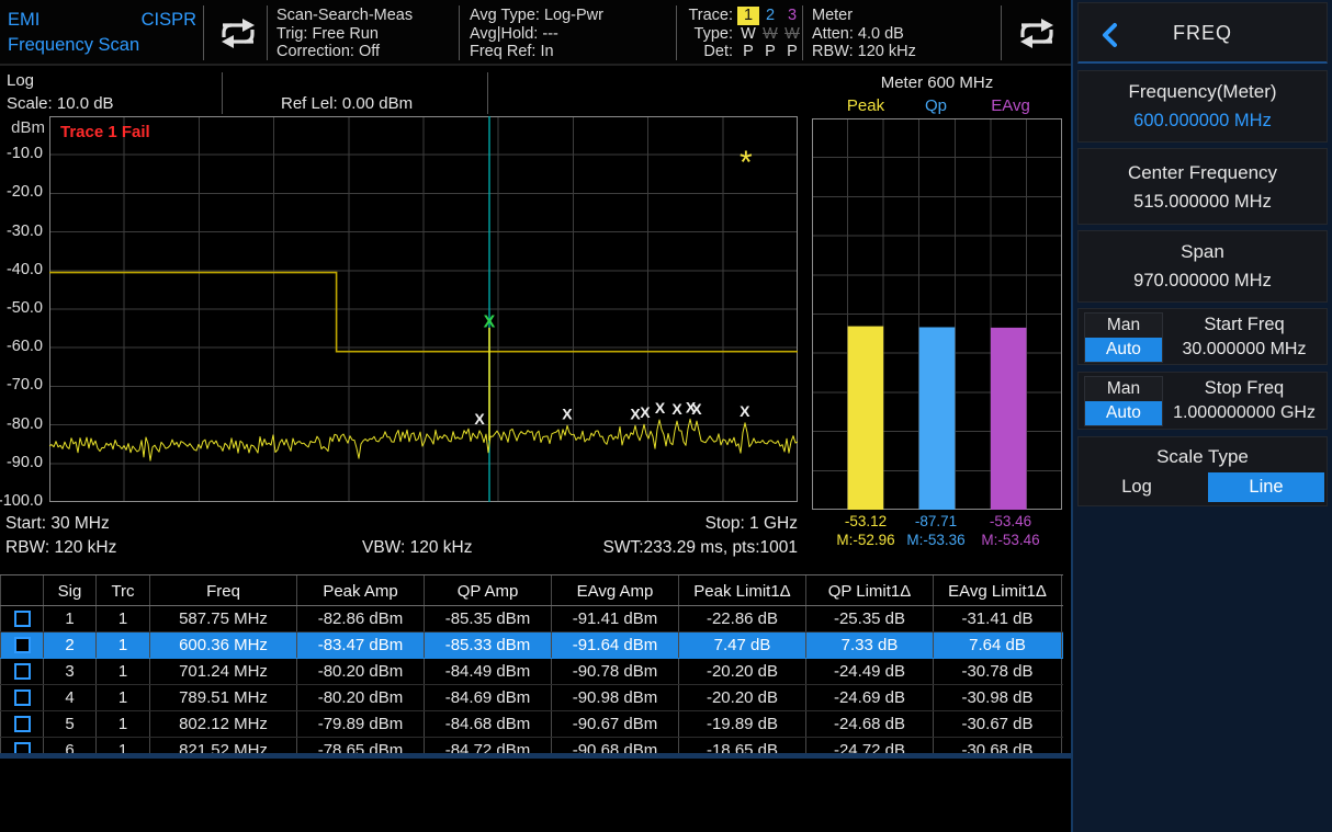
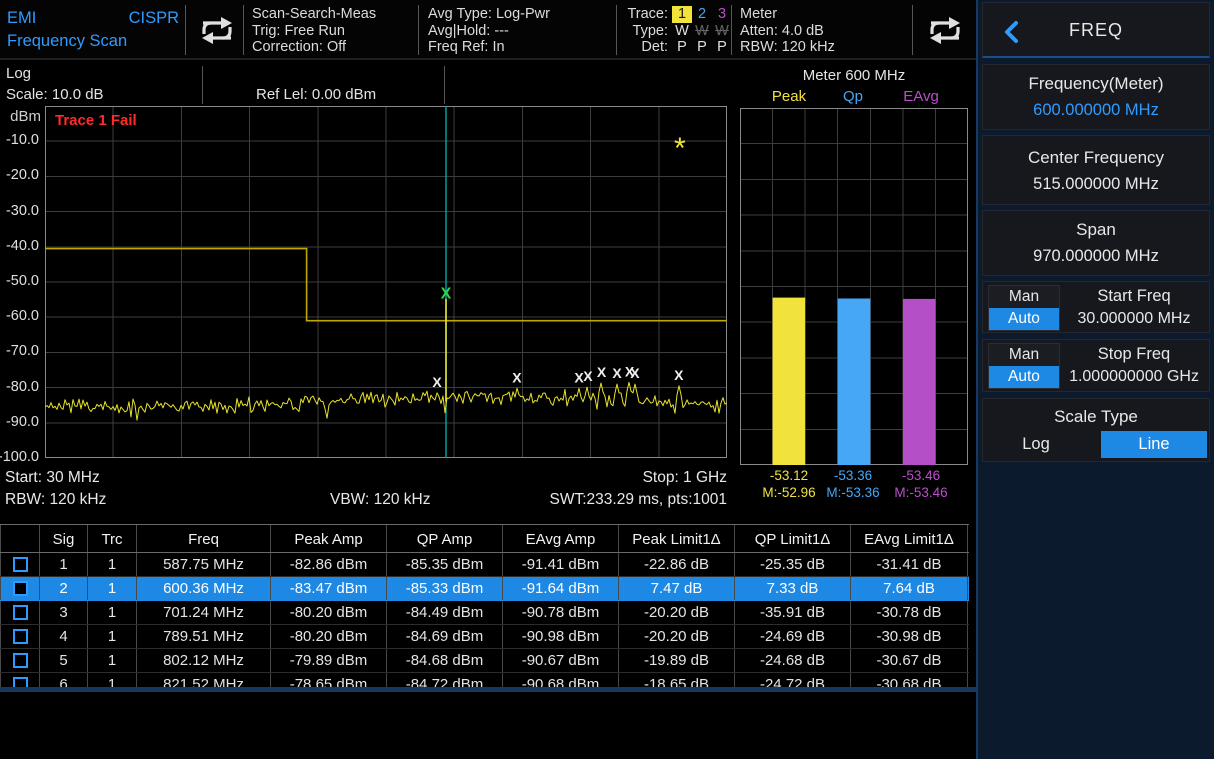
  EMI
  CISPR
  Frequency Scan
  Scan-Search-Meas
  Trig: Free Run
  Correction: Off
  Avg Type: Log-Pwr
  Avg|Hold: ---
  Freq Ref: In
  Trace:
  1
  2
  3
  Type:
  W
  W
  W
  Det:
  P
  P
  P
  Meter
  Atten: 4.0 dB
  RBW: 120 kHz
  Log
  Scale: 10.0 dB
  Ref Lel: 0.00 dBm
  Meter 600 MHz
  Peak
  Qp
  EAvg
  dBm
  -10.0
  -20.0
  -30.0
  -40.0
  -50.0
  -60.0
  -70.0
  -80.0
  -90.0
  -100.0
  X
  X
  X
  X
  X
  X
  X
  X
  X
  X
  *
  Trace 1 Fail
  -53.12
  M:-52.96
- -87.71
+ -53.36
  M:-53.36
  -53.46
  M:-53.46
  Start: 30 MHz
  RBW: 120 kHz
  VBW: 120 kHz
  Stop: 1 GHz
  SWT:233.29 ms, pts:1001
  Sig
  Trc
  Freq
  Peak Amp
  QP Amp
  EAvg Amp
  Peak Limit1Δ
  QP Limit1Δ
  EAvg Limit1Δ
  1
  1
  587.75 MHz
  -82.86 dBm
  -85.35 dBm
  -91.41 dBm
  -22.86 dB
  -25.35 dB
  -31.41 dB
  2
  1
  600.36 MHz
  -83.47 dBm
  -85.33 dBm
  -91.64 dBm
  7.47 dB
  7.33 dB
  7.64 dB
  3
  1
  701.24 MHz
  -80.20 dBm
  -84.49 dBm
  -90.78 dBm
  -20.20 dB
- -24.49 dB
+ -35.91 dB
  -30.78 dB
  4
  1
  789.51 MHz
  -80.20 dBm
  -84.69 dBm
  -90.98 dBm
  -20.20 dB
  -24.69 dB
  -30.98 dB
  5
  1
  802.12 MHz
  -79.89 dBm
  -84.68 dBm
  -90.67 dBm
  -19.89 dB
  -24.68 dB
  -30.67 dB
  6
  1
  821.52 MHz
  -78.65 dBm
  -84.72 dBm
  -90.68 dBm
  -18.65 dB
  -24.72 dB
  -30.68 dB
  FREQ
  Frequency(Meter)
  600.000000 MHz
  Center Frequency
  515.000000 MHz
  Span
  970.000000 MHz
  Man
  Auto
  Start Freq
  30.000000 MHz
  Man
  Auto
  Stop Freq
  1.000000000 GHz
  Scale Type
  Log
  Line
